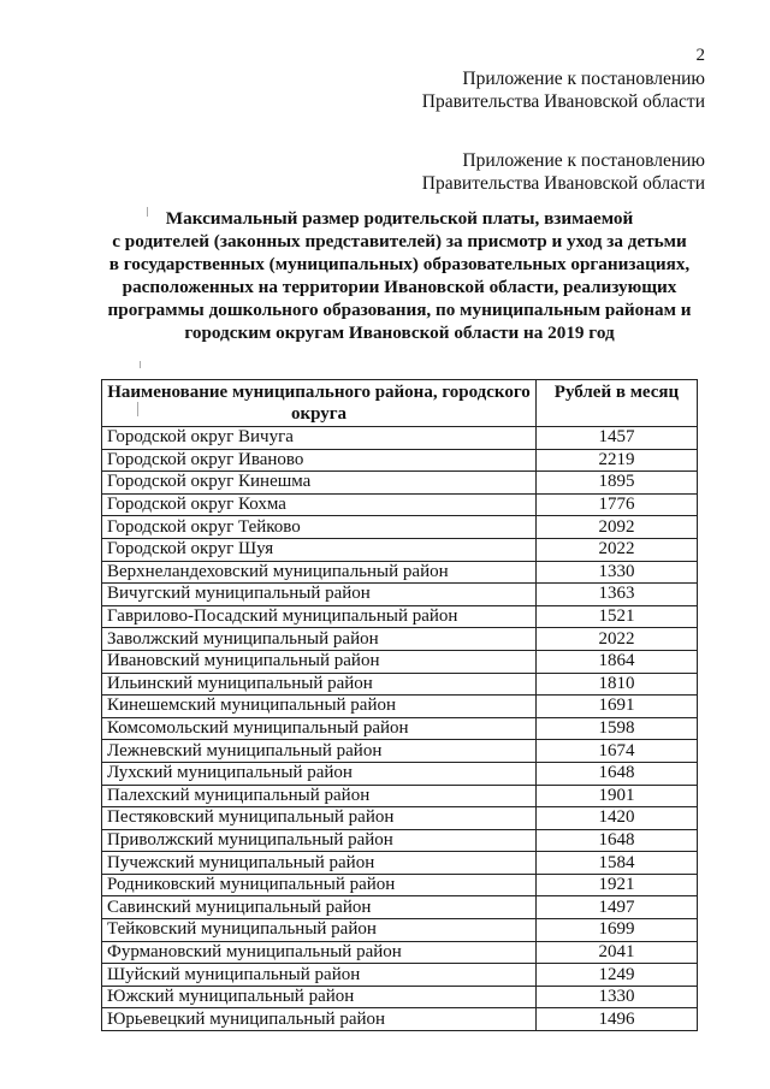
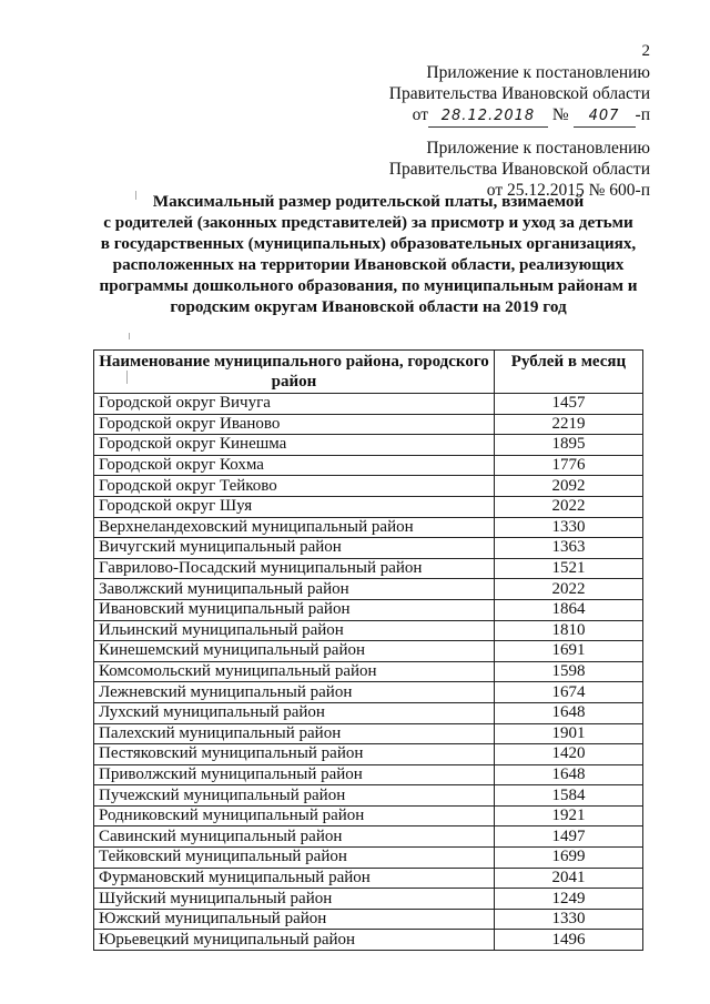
  2
  Приложение к постановлению
  Правительства Ивановской области
+ от 28.12.2018 № 407 -п
  Приложение к постановлению
  Правительства Ивановской области
+ от 25.12.2015 № 600-п
  Максимальный размер родительской платы, взимаемой
  с родителей (законных представителей) за присмотр и уход за детьми
  в государственных (муниципальных) образовательных организациях,
  расположенных на территории Ивановской области, реализующих
  программы дошкольного образования, по муниципальным районам и
  городским округам Ивановской области на 2019 год
- Наименование муниципального района, городского округа	Рублей в месяц
+ Наименование муниципального района, городского район	Рублей в месяц
  Городской округ Вичуга	1457
  Городской округ Иваново	2219
  Городской округ Кинешма	1895
  Городской округ Кохма	1776
  Городской округ Тейково	2092
  Городской округ Шуя	2022
  Верхнеландеховский муниципальный район	1330
  Вичугский муниципальный район	1363
  Гаврилово-Посадский муниципальный район	1521
  Заволжский муниципальный район	2022
  Ивановский муниципальный район	1864
  Ильинский муниципальный район	1810
  Кинешемский муниципальный район	1691
  Комсомольский муниципальный район	1598
  Лежневский муниципальный район	1674
  Лухский муниципальный район	1648
  Палехский муниципальный район	1901
  Пестяковский муниципальный район	1420
  Приволжский муниципальный район	1648
  Пучежский муниципальный район	1584
  Родниковский муниципальный район	1921
  Савинский муниципальный район	1497
  Тейковский муниципальный район	1699
  Фурмановский муниципальный район	2041
  Шуйский муниципальный район	1249
  Южский муниципальный район	1330
  Юрьевецкий муниципальный район	1496
